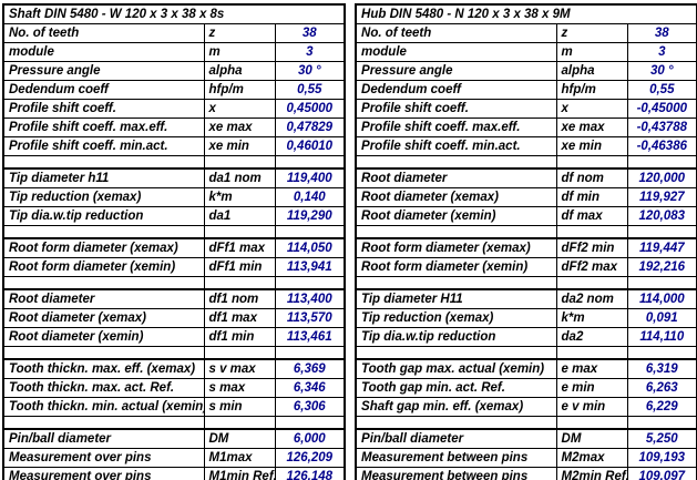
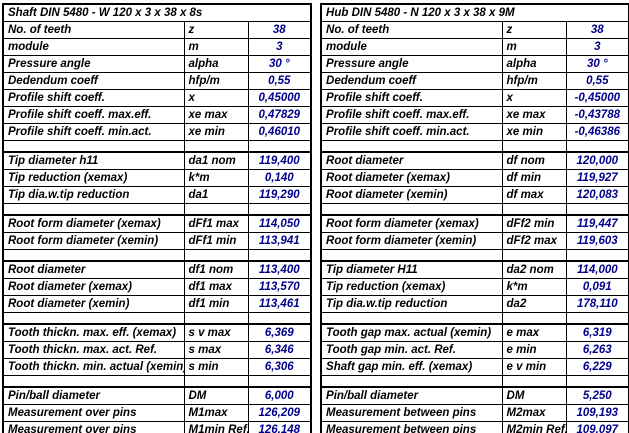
  Shaft DIN 5480 - W 120 x 3 x 38 x 8s
  No. of teeth	z	38
  module	m	3
  Pressure angle	alpha	30 °
  Dedendum coeff	hfp/m	0,55
  Profile shift coeff.	x	0,45000
  Profile shift coeff. max.eff.	xe max	0,47829
  Profile shift coeff. min.act.	xe min	0,46010
  Tip diameter h11	da1 nom	119,400
  Tip reduction (xemax)	k*m	0,140
  Tip dia.w.tip reduction	da1	119,290
  Root form diameter (xemax)	dFf1 max	114,050
  Root form diameter (xemin)	dFf1 min	113,941
  Root diameter	df1 nom	113,400
  Root diameter (xemax)	df1 max	113,570
  Root diameter (xemin)	df1 min	113,461
  Tooth thickn. max. eff. (xemax)	s v max	6,369
  Tooth thickn. max. act. Ref.	s max	6,346
  Tooth thickn. min. actual (xemin	s min	6,306
  Pin/ball diameter	DM	6,000
  Measurement over pins	M1max	126,209
  Measurement over pins	M1min Ref	126,148
  Hub DIN 5480 - N 120 x 3 x 38 x 9M
  No. of teeth	z	38
  module	m	3
  Pressure angle	alpha	30 °
  Dedendum coeff	hfp/m	0,55
  Profile shift coeff.	x	-0,45000
  Profile shift coeff. max.eff.	xe max	-0,43788
  Profile shift coeff. min.act.	xe min	-0,46386
  Root diameter	df nom	120,000
  Root diameter (xemax)	df min	119,927
  Root diameter (xemin)	df max	120,083
  Root form diameter (xemax)	dFf2 min	119,447
- Root form diameter (xemin)	dFf2 max	192,216
+ Root form diameter (xemin)	dFf2 max	119,603
  Tip diameter H11	da2 nom	114,000
  Tip reduction (xemax)	k*m	0,091
- Tip dia.w.tip reduction	da2	114,110
+ Tip dia.w.tip reduction	da2	178,110
  Tooth gap max. actual (xemin)	e max	6,319
  Tooth gap min. act. Ref.	e min	6,263
  Shaft gap min. eff. (xemax)	e v min	6,229
  Pin/ball diameter	DM	5,250
  Measurement between pins	M2max	109,193
  Measurement between pins	M2min Ref	109,097
